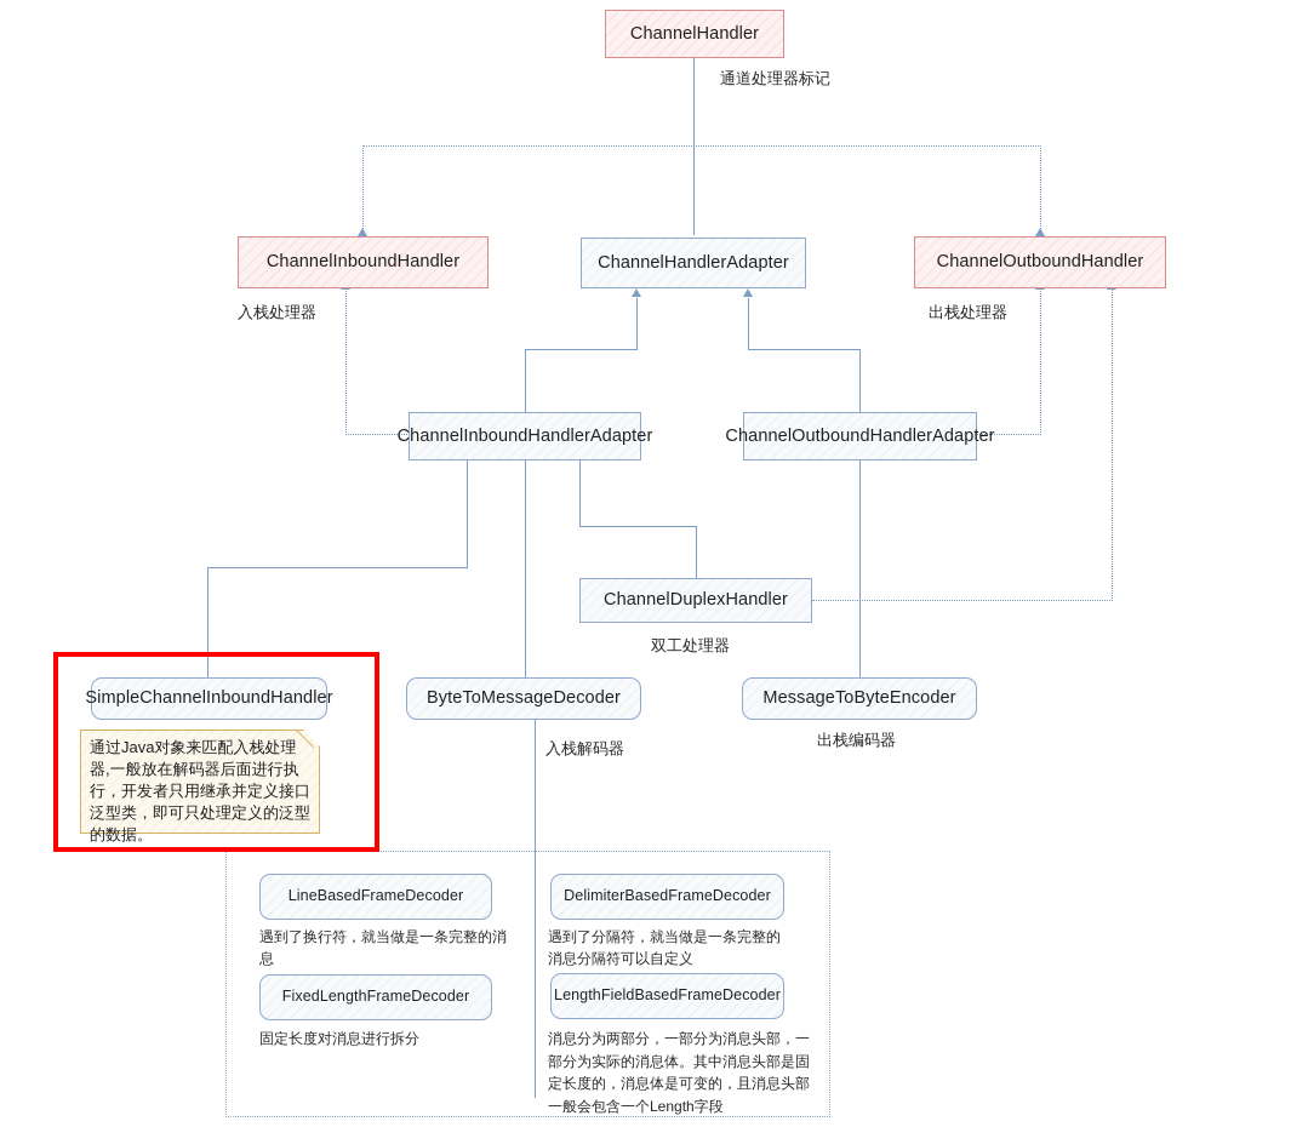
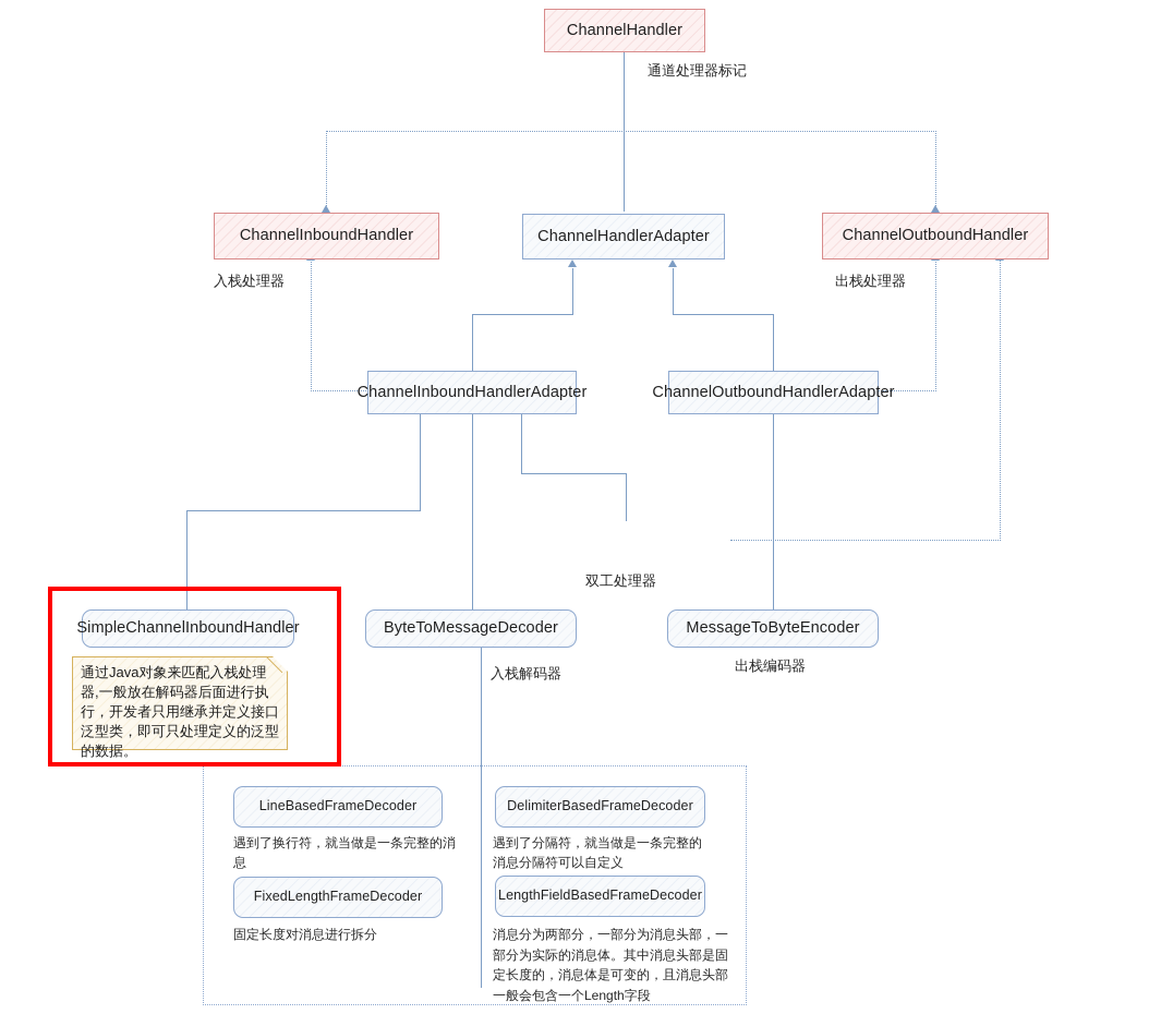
  ChannelHandler
  ChannelInboundHandler
  ChannelHandlerAdapter
  ChannelOutboundHandler
  ChannelInboundHandlerAdapter
  ChannelOutboundHandlerAdapter
- ChannelDuplexHandler
  SimpleChannelInboundHandler
  ByteToMessageDecoder
  MessageToByteEncoder
  LineBasedFrameDecoder
  DelimiterBasedFrameDecoder
  FixedLengthFrameDecoder
  LengthFieldBasedFrameDecoder
  通过Java对象来匹配入栈处理器,一般放在解码器后面进行执行，开发者只用继承并定义接口泛型类，即可只处理定义的泛型的数据。
  通道处理器标记
  入栈处理器
  出栈处理器
  双工处理器
  入栈解码器
  出栈编码器
  遇到了换行符，就当做是一条完整的消息
  遇到了分隔符，就当做是一条完整的消息分隔符可以自定义
  固定长度对消息进行拆分
  消息分为两部分，一部分为消息头部，一部分为实际的消息体。其中消息头部是固定长度的，消息体是可变的，且消息头部一般会包含一个Length字段
